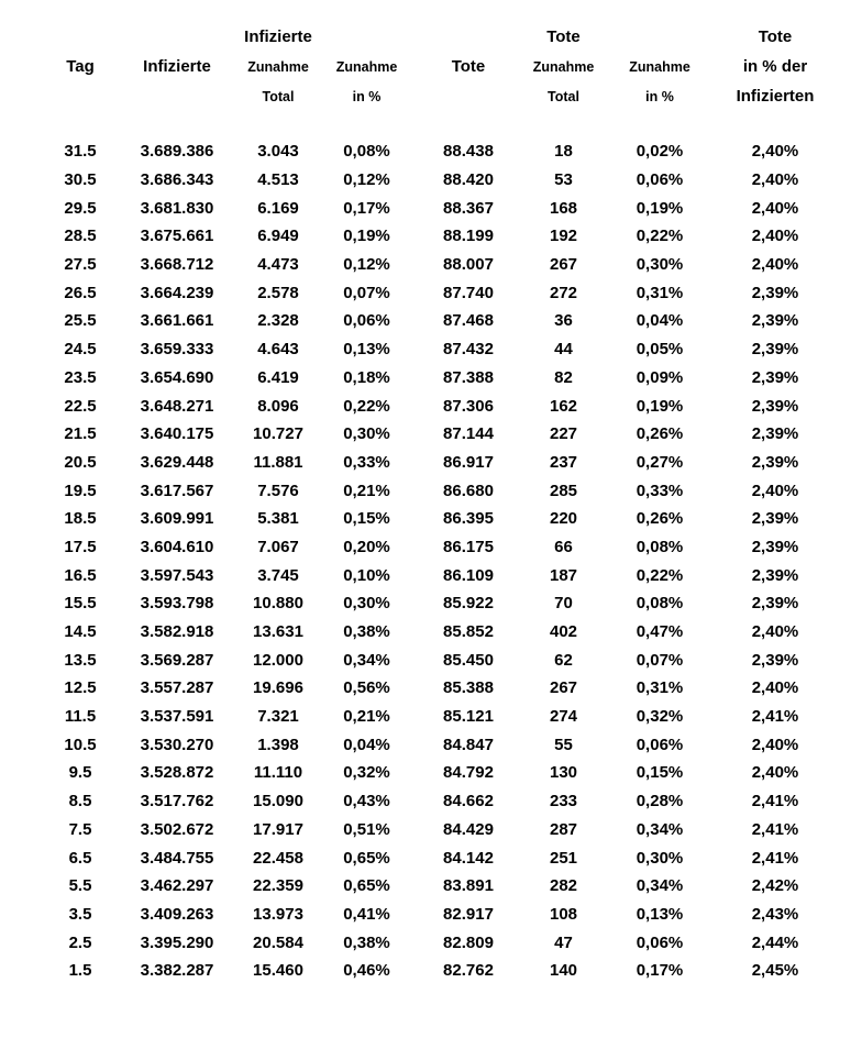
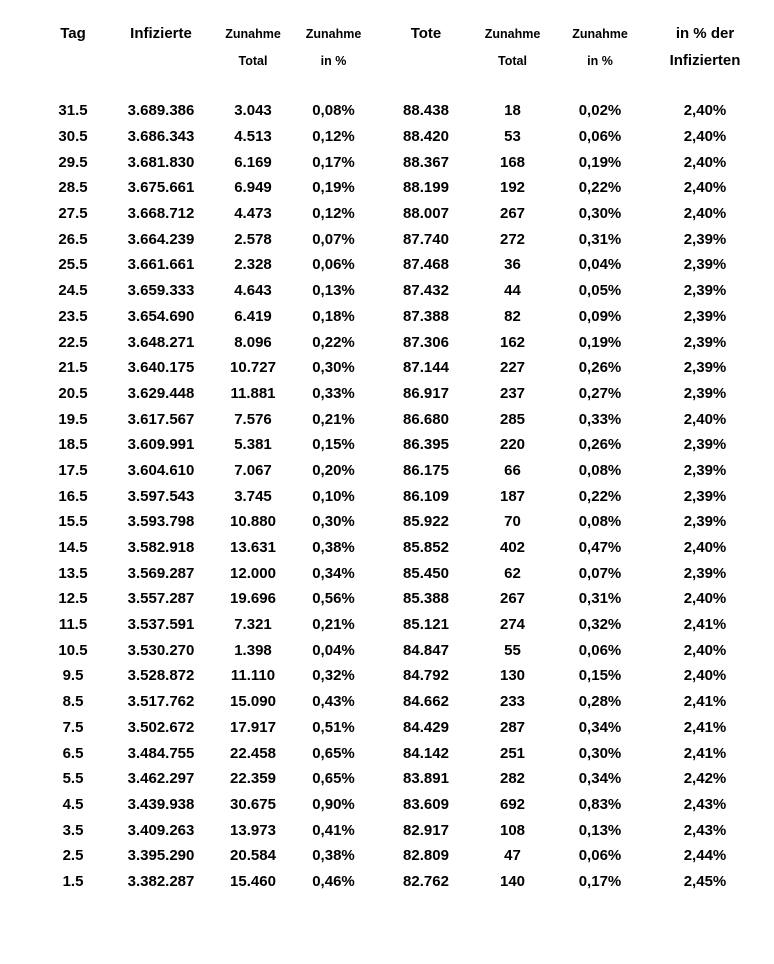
- 		Infizierte			Tote		Tote
  Tag	Infizierte	Zunahme	Zunahme	Tote	Zunahme	Zunahme	in % der
  		Total	in %		Total	in %	Infizierten
  31.5	3.689.386	3.043	0,08%	88.438	18	0,02%	2,40%
  30.5	3.686.343	4.513	0,12%	88.420	53	0,06%	2,40%
  29.5	3.681.830	6.169	0,17%	88.367	168	0,19%	2,40%
  28.5	3.675.661	6.949	0,19%	88.199	192	0,22%	2,40%
  27.5	3.668.712	4.473	0,12%	88.007	267	0,30%	2,40%
  26.5	3.664.239	2.578	0,07%	87.740	272	0,31%	2,39%
  25.5	3.661.661	2.328	0,06%	87.468	36	0,04%	2,39%
  24.5	3.659.333	4.643	0,13%	87.432	44	0,05%	2,39%
  23.5	3.654.690	6.419	0,18%	87.388	82	0,09%	2,39%
  22.5	3.648.271	8.096	0,22%	87.306	162	0,19%	2,39%
  21.5	3.640.175	10.727	0,30%	87.144	227	0,26%	2,39%
  20.5	3.629.448	11.881	0,33%	86.917	237	0,27%	2,39%
  19.5	3.617.567	7.576	0,21%	86.680	285	0,33%	2,40%
  18.5	3.609.991	5.381	0,15%	86.395	220	0,26%	2,39%
  17.5	3.604.610	7.067	0,20%	86.175	66	0,08%	2,39%
  16.5	3.597.543	3.745	0,10%	86.109	187	0,22%	2,39%
  15.5	3.593.798	10.880	0,30%	85.922	70	0,08%	2,39%
  14.5	3.582.918	13.631	0,38%	85.852	402	0,47%	2,40%
  13.5	3.569.287	12.000	0,34%	85.450	62	0,07%	2,39%
  12.5	3.557.287	19.696	0,56%	85.388	267	0,31%	2,40%
  11.5	3.537.591	7.321	0,21%	85.121	274	0,32%	2,41%
  10.5	3.530.270	1.398	0,04%	84.847	55	0,06%	2,40%
  9.5	3.528.872	11.110	0,32%	84.792	130	0,15%	2,40%
  8.5	3.517.762	15.090	0,43%	84.662	233	0,28%	2,41%
  7.5	3.502.672	17.917	0,51%	84.429	287	0,34%	2,41%
  6.5	3.484.755	22.458	0,65%	84.142	251	0,30%	2,41%
  5.5	3.462.297	22.359	0,65%	83.891	282	0,34%	2,42%
+ 4.5	3.439.938	30.675	0,90%	83.609	692	0,83%	2,43%
  3.5	3.409.263	13.973	0,41%	82.917	108	0,13%	2,43%
  2.5	3.395.290	20.584	0,38%	82.809	47	0,06%	2,44%
  1.5	3.382.287	15.460	0,46%	82.762	140	0,17%	2,45%
